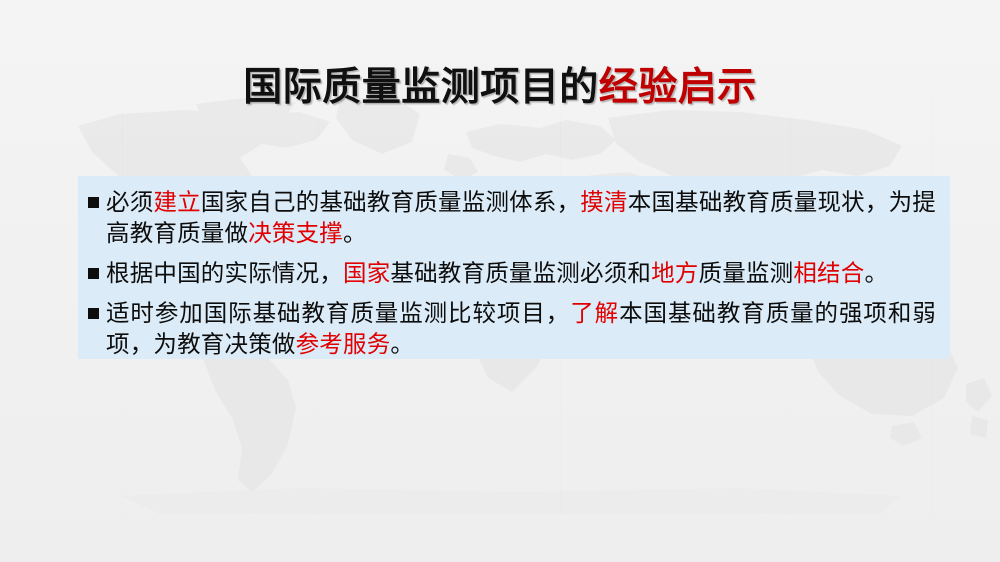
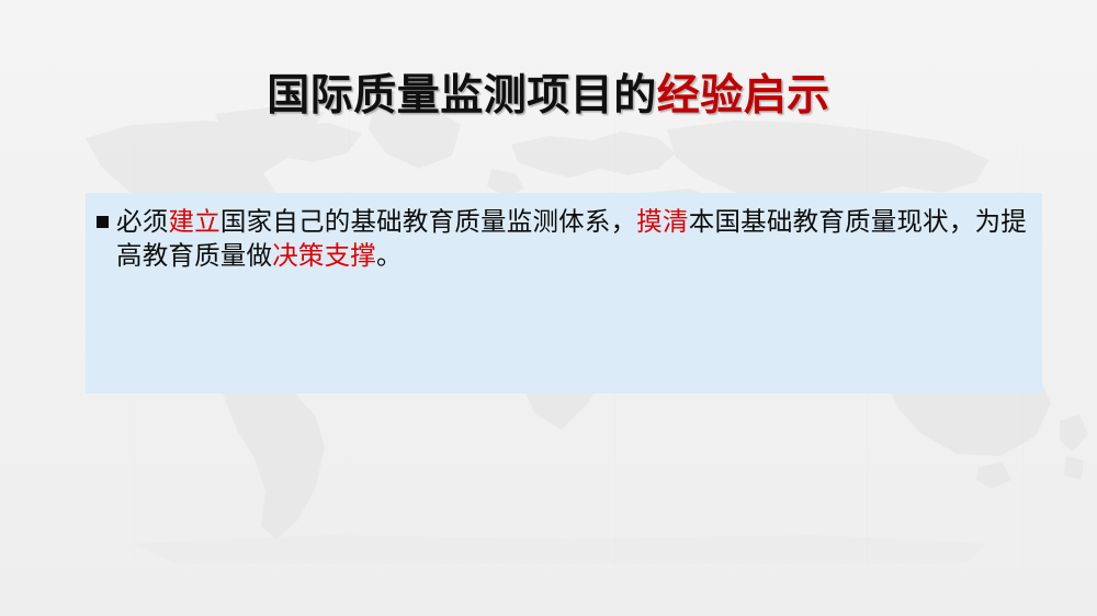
  国际质量监测项目的经验启示
  必须建立国家自己的基础教育质量监测体系，摸清本国基础教育质量现状，为提高教育质量做决策支撑。
- 根据中国的实际情况，国家基础教育质量监测必须和地方质量监测相结合。
- 适时参加国际基础教育质量监测比较项目，了解本国基础教育质量的强项和弱项，为教育决策做参考服务。
